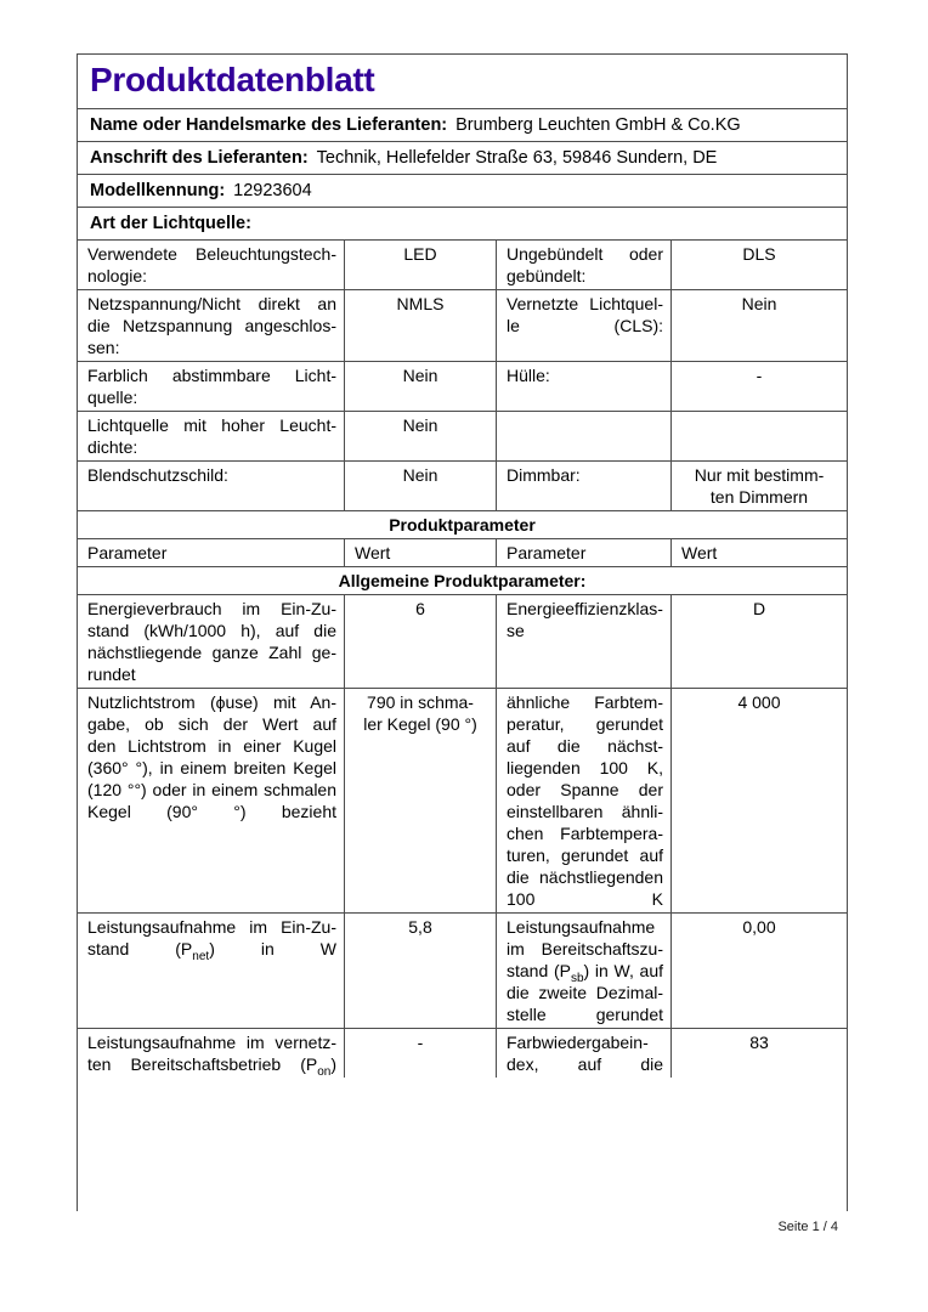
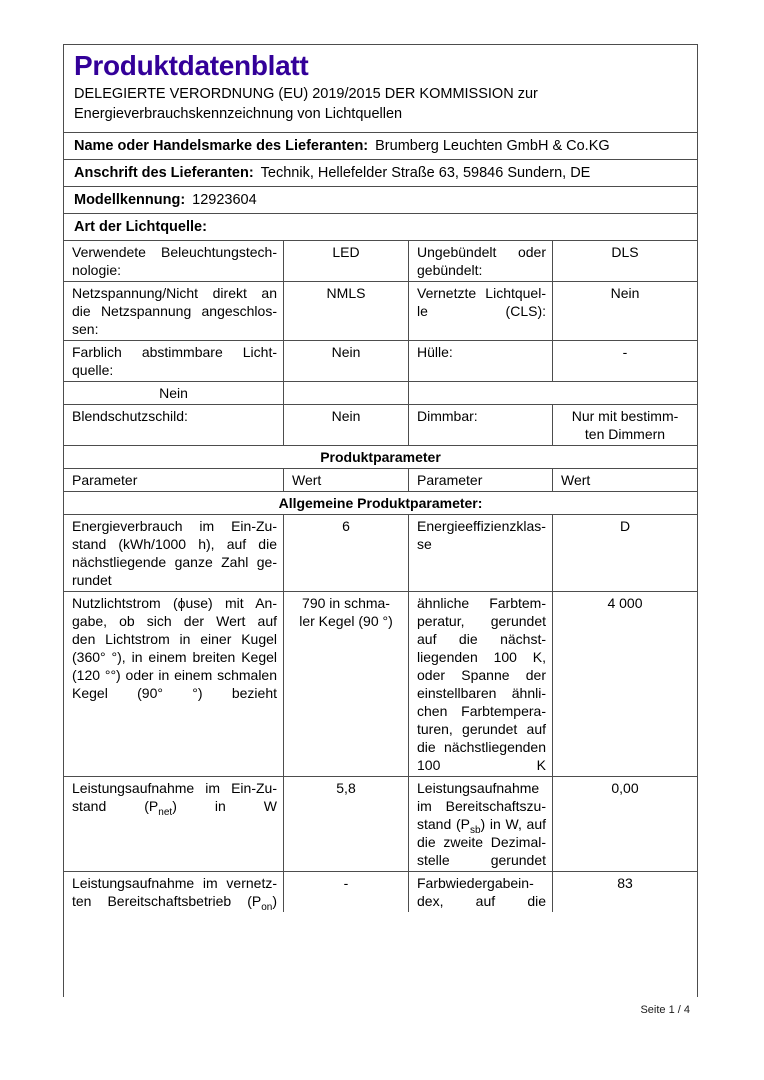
  Produktdatenblatt
+ DELEGIERTE VERORDNUNG (EU) 2019/2015 DER KOMMISSION zur
+ Energieverbrauchskennzeichnung von Lichtquellen
  Name oder Handelsmarke des Lieferanten: Brumberg Leuchten GmbH & Co.KG
  Anschrift des Lieferanten: Technik, Hellefelder Straße 63, 59846 Sundern, DE
  Modellkennung: 12923604
  Art der Lichtquelle:
  Verwendete Beleuchtungstech-
  nologie:
  LED
  Ungebündelt oder
  gebündelt:
  DLS
  Netzspannung/Nicht direkt an
  die Netzspannung angeschlos-
  sen:
  NMLS
  Vernetzte Lichtquel-
  le (CLS):
  Nein
  Farblich abstimmbare Licht-
  quelle:
  Nein
  Hülle:
  -
- Lichtquelle mit hoher Leucht-
- dichte:
  Nein
  Blendschutzschild:
  Nein
  Dimmbar:
  Nur mit bestimm-
  ten Dimmern
  Produktparameter
  Parameter
  Wert
  Parameter
  Wert
  Allgemeine Produktparameter:
  Energieverbrauch im Ein-Zu-
  stand (kWh/1000 h), auf die
  nächstliegende ganze Zahl ge-
  rundet
  6
  Energieeffizienzklas-
  se
  D
  Nutzlichtstrom (ϕuse) mit An-
  gabe, ob sich der Wert auf
  den Lichtstrom in einer Kugel
  (360° °), in einem breiten Kegel
  (120 °°) oder in einem schmalen
  Kegel (90° °) bezieht
  790 in schma-
  ler Kegel (90 °)
  ähnliche Farbtem-
  peratur, gerundet
  auf die nächst-
  liegenden 100 K,
  oder Spanne der
  einstellbaren ähnli-
  chen Farbtempera-
  turen, gerundet auf
  die nächstliegenden
  100 K
  4 000
  Leistungsaufnahme im Ein-Zu-
  stand (Pnet) in W
  5,8
  Leistungsaufnahme
  im Bereitschaftszu-
  stand (Psb) in W, auf
  die zweite Dezimal-
  stelle gerundet
  0,00
  Leistungsaufnahme im vernetz-
  ten Bereitschaftsbetrieb (Pon)
  -
  Farbwiedergabein-
  dex, auf die
  83
  Seite 1 / 4
